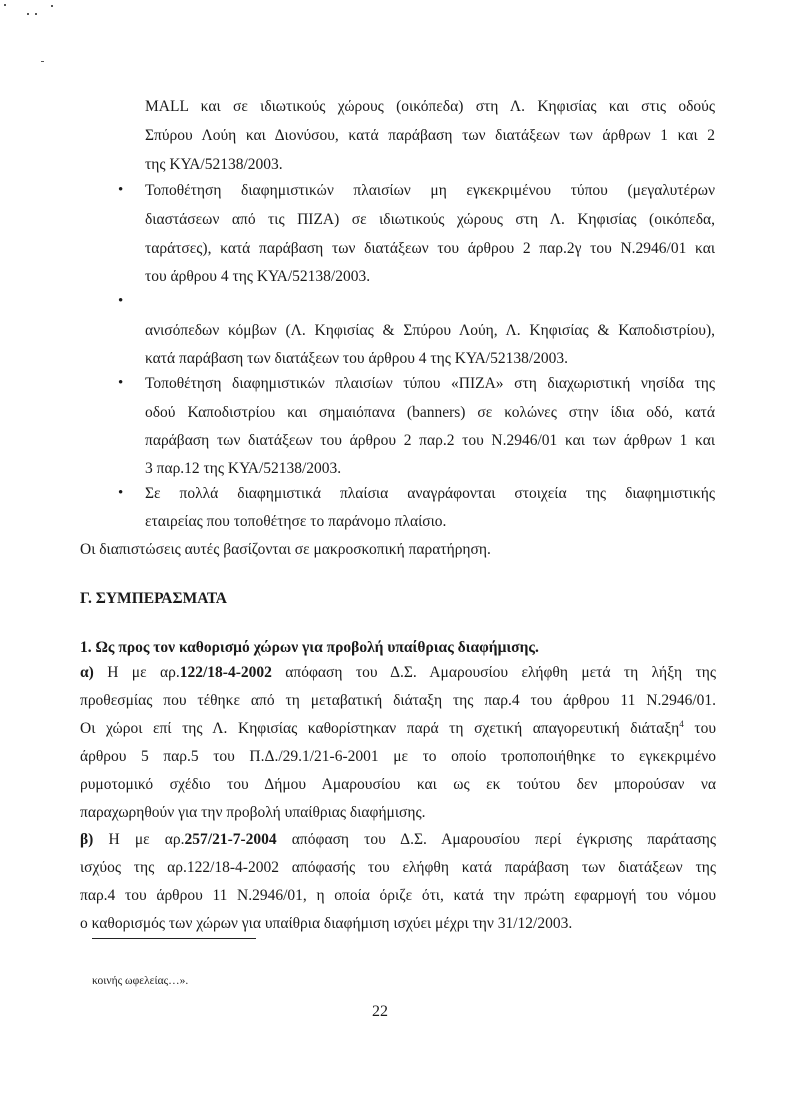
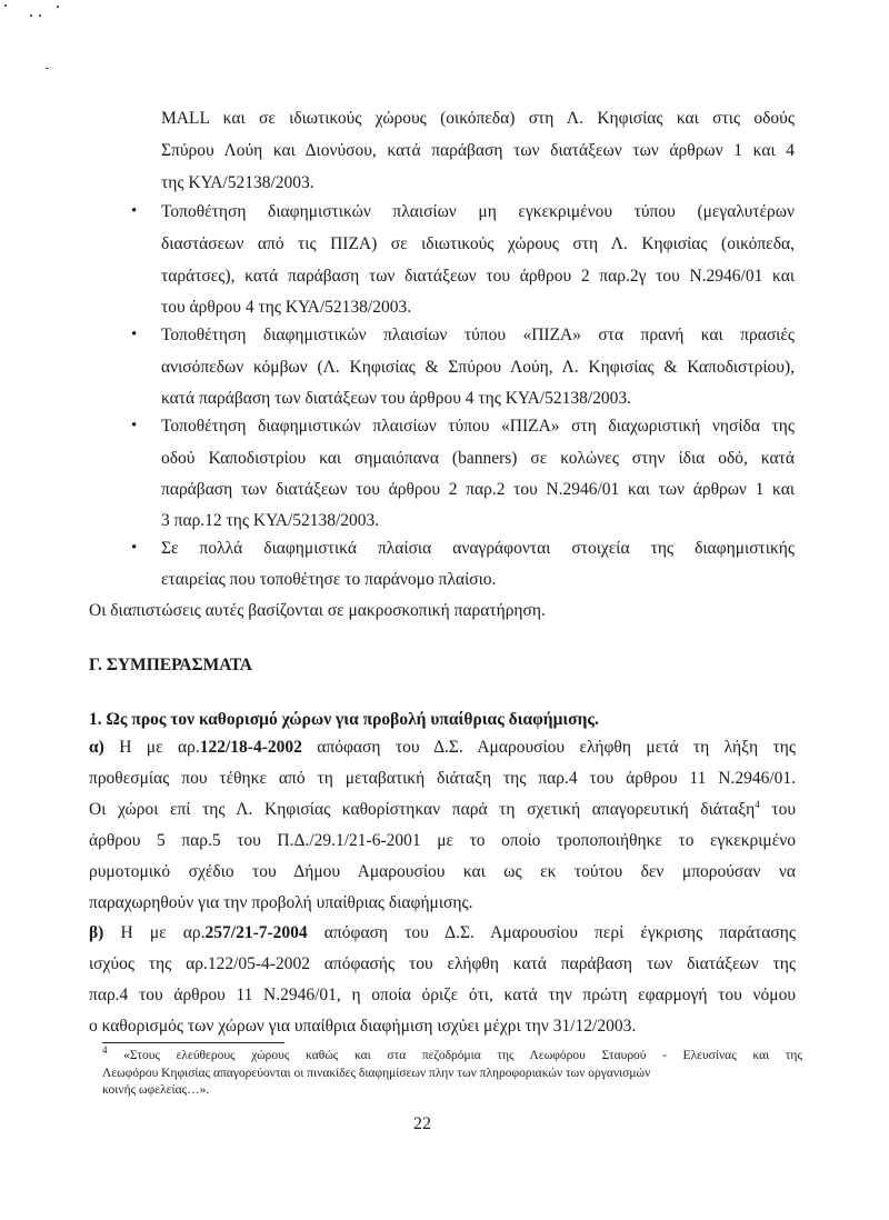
  MALL και σε ιδιωτικούς χώρους (οικόπεδα) στη Λ. Κηφισίας και στις οδούς
- Σπύρου Λούη και Διονύσου, κατά παράβαση των διατάξεων των άρθρων 1 και 2
+ Σπύρου Λούη και Διονύσου, κατά παράβαση των διατάξεων των άρθρων 1 και 4
  της ΚΥΑ/52138/2003.
  •
  Τοποθέτηση διαφημιστικών πλαισίων μη εγκεκριμένου τύπου (μεγαλυτέρων
  διαστάσεων από τις ΠΙΖΑ) σε ιδιωτικούς χώρους στη Λ. Κηφισίας (οικόπεδα,
  ταράτσες), κατά παράβαση των διατάξεων του άρθρου 2 παρ.2γ του Ν.2946/01 και
  του άρθρου 4 της ΚΥΑ/52138/2003.
  •
+ Τοποθέτηση διαφημιστικών πλαισίων τύπου «ΠΙΖΑ» στα πρανή και πρασιές
  ανισόπεδων κόμβων (Λ. Κηφισίας & Σπύρου Λούη, Λ. Κηφισίας & Καποδιστρίου),
  κατά παράβαση των διατάξεων του άρθρου 4 της ΚΥΑ/52138/2003.
  •
  Τοποθέτηση διαφημιστικών πλαισίων τύπου «ΠΙΖΑ» στη διαχωριστική νησίδα της
  οδού Καποδιστρίου και σημαιόπανα (banners) σε κολώνες στην ίδια οδό, κατά
  παράβαση των διατάξεων του άρθρου 2 παρ.2 του Ν.2946/01 και των άρθρων 1 και
  3 παρ.12 της ΚΥΑ/52138/2003.
  •
  Σε πολλά διαφημιστικά πλαίσια αναγράφονται στοιχεία της διαφημιστικής
  εταιρείας που τοποθέτησε το παράνομο πλαίσιο.
  Οι διαπιστώσεις αυτές βασίζονται σε μακροσκοπική παρατήρηση.
  Γ. ΣΥΜΠΕΡΑΣΜΑΤΑ
  1. Ως προς τον καθορισμό χώρων για προβολή υπαίθριας διαφήμισης.
  α) Η με αρ.122/18-4-2002 απόφαση του Δ.Σ. Αμαρουσίου ελήφθη μετά τη λήξη της
  προθεσμίας που τέθηκε από τη μεταβατική διάταξη της παρ.4 του άρθρου 11 Ν.2946/01.
  Οι χώροι επί της Λ. Κηφισίας καθορίστηκαν παρά τη σχετική απαγορευτική διάταξη4 του
  άρθρου 5 παρ.5 του Π.Δ./29.1/21-6-2001 με το οποίο τροποποιήθηκε το εγκεκριμένο
  ρυμοτομικό σχέδιο του Δήμου Αμαρουσίου και ως εκ τούτου δεν μπορούσαν να
  παραχωρηθούν για την προβολή υπαίθριας διαφήμισης.
  β) Η με αρ.257/21-7-2004 απόφαση του Δ.Σ. Αμαρουσίου περί έγκρισης παράτασης
- ισχύος της αρ.122/18-4-2002 απόφασής του ελήφθη κατά παράβαση των διατάξεων της
+ ισχύος της αρ.122/05-4-2002 απόφασής του ελήφθη κατά παράβαση των διατάξεων της
  παρ.4 του άρθρου 11 Ν.2946/01, η οποία όριζε ότι, κατά την πρώτη εφαρμογή του νόμου
  ο καθορισμός των χώρων για υπαίθρια διαφήμιση ισχύει μέχρι την 31/12/2003.
+ 4 «Στους ελεύθερους χώρους καθώς και στα πεζοδρόμια της Λεωφόρου Σταυρού - Ελευσίνας και της
+ Λεωφόρου Κηφισίας απαγορεύονται οι πινακίδες διαφημίσεων πλην των πληροφοριακών των οργανισμών
  κοινής ωφελείας…».
  22
